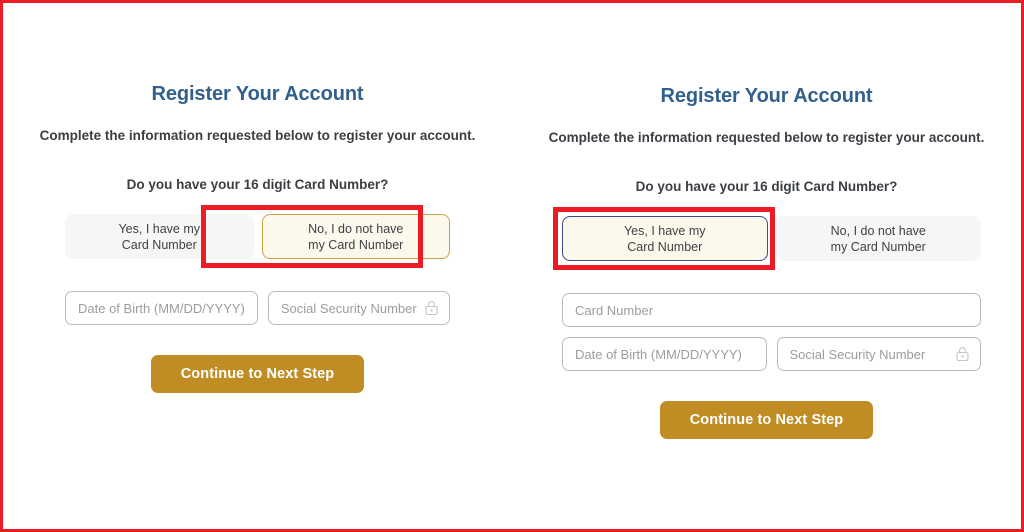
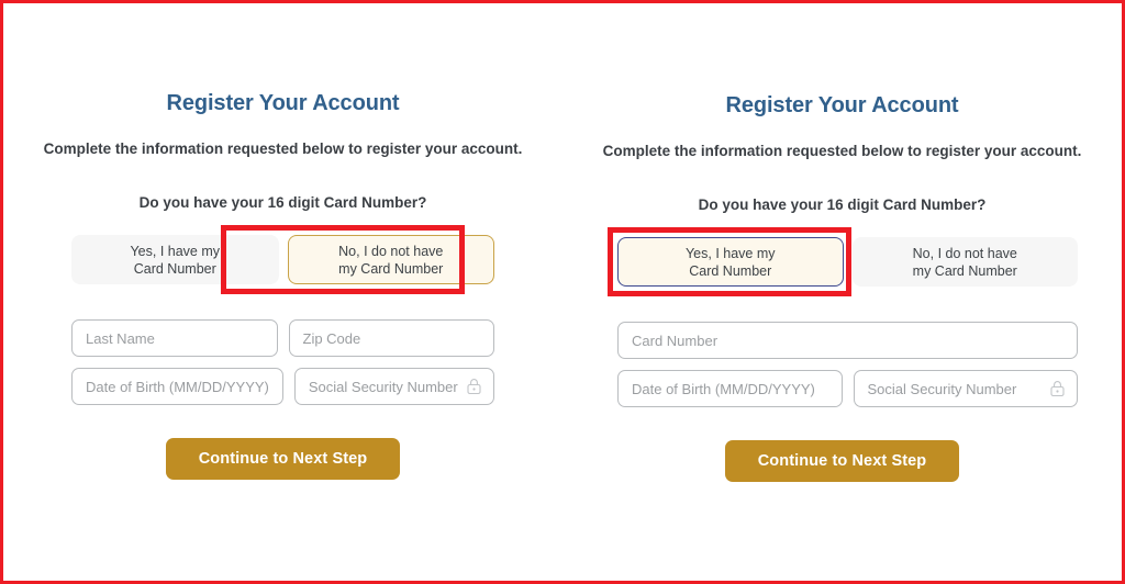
  Register Your Account
  Complete the information requested below to register your account.
  Do you have your 16 digit Card Number?
  Yes, I have my
  Card Number
  No, I do not have
  my Card Number
+ Last Name
+ Zip Code
  Date of Birth (MM/DD/YYYY)
  Social Security Number
  Continue to Next Step
  Register Your Account
  Complete the information requested below to register your account.
  Do you have your 16 digit Card Number?
  Yes, I have my
  Card Number
  No, I do not have
  my Card Number
  Card Number
  Date of Birth (MM/DD/YYYY)
  Social Security Number
  Continue to Next Step
